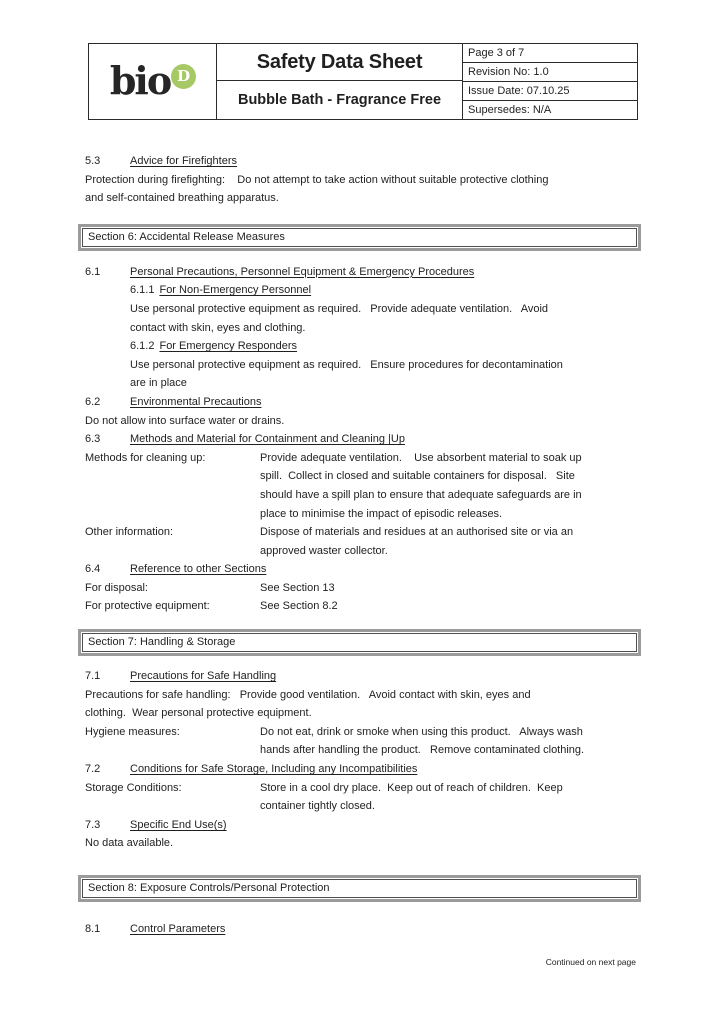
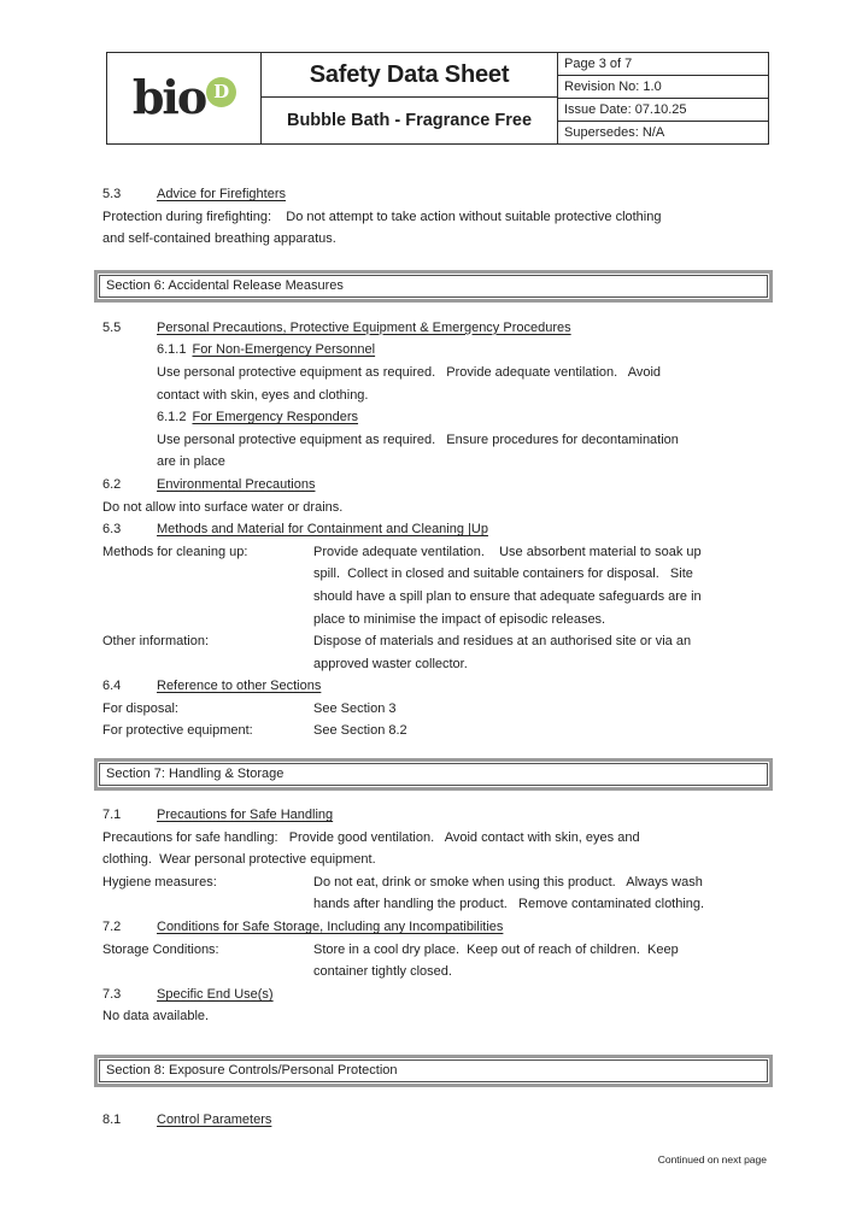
  bio D
  Safety Data Sheet
  Bubble Bath - Fragrance Free
  Page 3 of 7
  Revision No: 1.0
  Issue Date: 07.10.25
  Supersedes: N/A
  5.3
  Advice for Firefighters
  Protection during firefighting: Do not attempt to take action without suitable protective clothing
  and self-contained breathing apparatus.
  Section 6: Accidental Release Measures
- 6.1
+ 5.5
- Personal Precautions, Personnel Equipment & Emergency Procedures
+ Personal Precautions, Protective Equipment & Emergency Procedures
  6.1.1 For Non-Emergency Personnel
  Use personal protective equipment as required. Provide adequate ventilation. Avoid
  contact with skin, eyes and clothing.
  6.1.2 For Emergency Responders
  Use personal protective equipment as required. Ensure procedures for decontamination
  are in place
  6.2
  Environmental Precautions
  Do not allow into surface water or drains.
  6.3
  Methods and Material for Containment and Cleaning |Up
  Methods for cleaning up:
  Provide adequate ventilation. Use absorbent material to soak up
  spill. Collect in closed and suitable containers for disposal. Site
  should have a spill plan to ensure that adequate safeguards are in
  place to minimise the impact of episodic releases.
  Other information:
  Dispose of materials and residues at an authorised site or via an
  approved waster collector.
  6.4
  Reference to other Sections
  For disposal:
- See Section 13
+ See Section 3
  For protective equipment:
  See Section 8.2
  Section 7: Handling & Storage
  7.1
  Precautions for Safe Handling
  Precautions for safe handling: Provide good ventilation. Avoid contact with skin, eyes and
  clothing. Wear personal protective equipment.
  Hygiene measures:
  Do not eat, drink or smoke when using this product. Always wash
  hands after handling the product. Remove contaminated clothing.
  7.2
  Conditions for Safe Storage, Including any Incompatibilities
  Storage Conditions:
  Store in a cool dry place. Keep out of reach of children. Keep
  container tightly closed.
  7.3
  Specific End Use(s)
  No data available.
  Section 8: Exposure Controls/Personal Protection
  8.1
  Control Parameters
  Continued on next page
